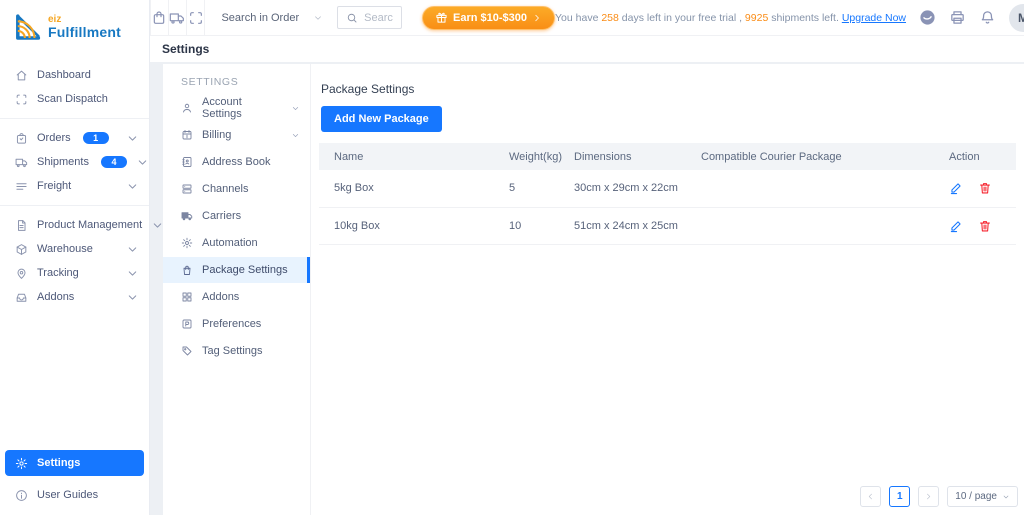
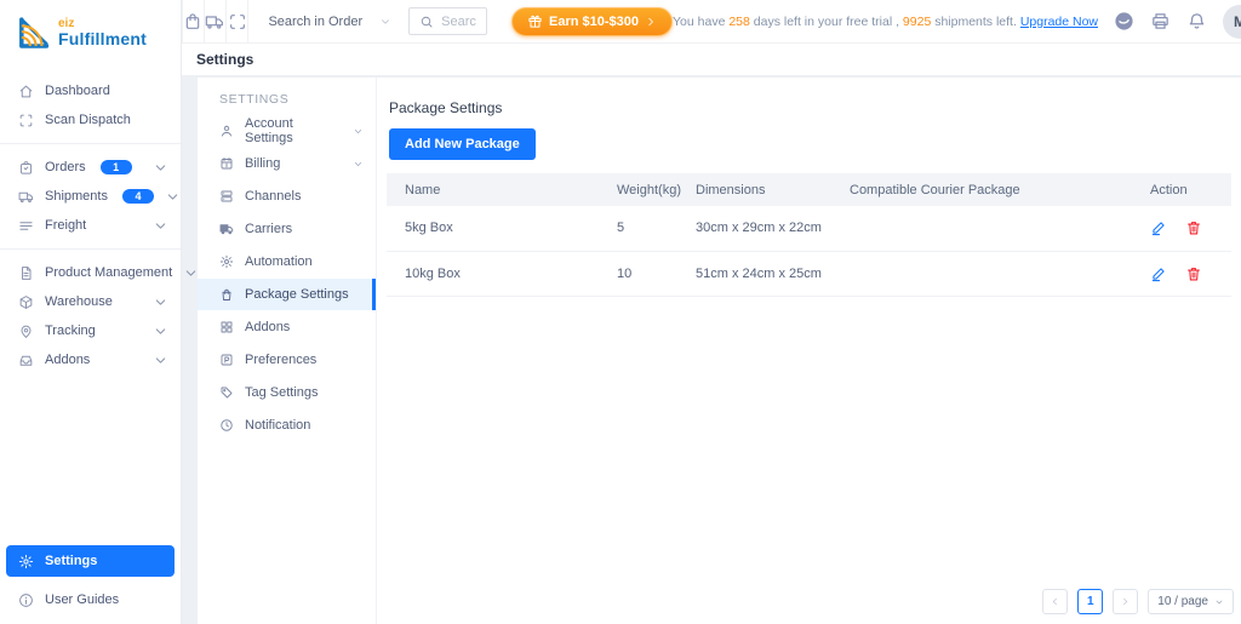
  eiz
  Fulfillment
  Dashboard
  Scan Dispatch
  Orders
  1
  Shipments
  4
  Freight
  Product Management
  Warehouse
  Tracking
  Addons
  Settings
  User Guides
  Search in Order
  Earn $10-$300
  You have 258 days left in your free trial , 9925 shipments left. Upgrade Now
  M
  Settings
  SETTINGS
  Account Settings
  Billing
- Address Book
  Channels
  Carriers
  Automation
  Package Settings
  Addons
  Preferences
  Tag Settings
+ Notification
  Package Settings
  Add New Package
  Name	Weight(kg)	Dimensions	Compatible Courier Package	Action
  5kg Box	5	30cm x 29cm x 22cm
  10kg Box	10	51cm x 24cm x 25cm
  1
  10 / page
